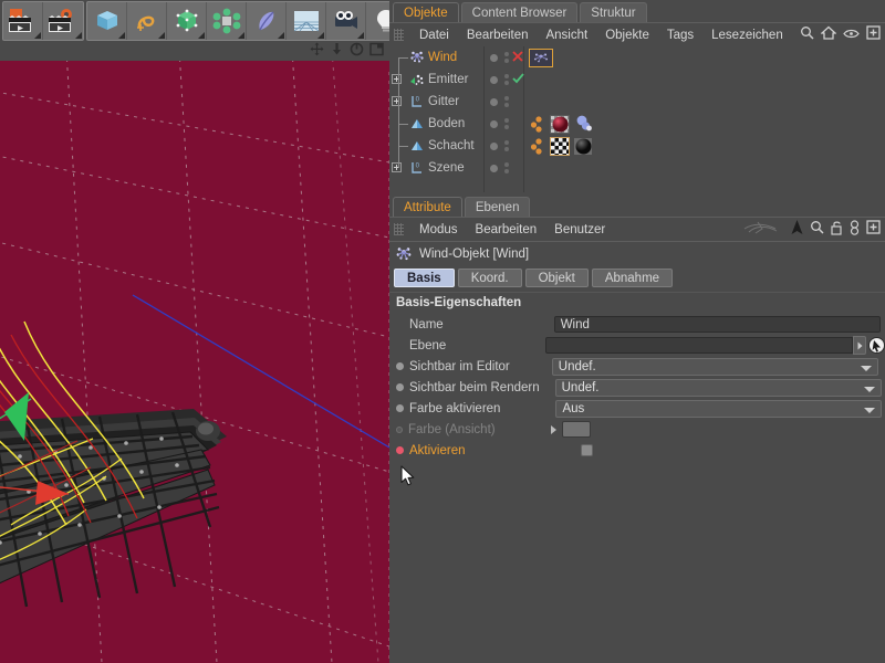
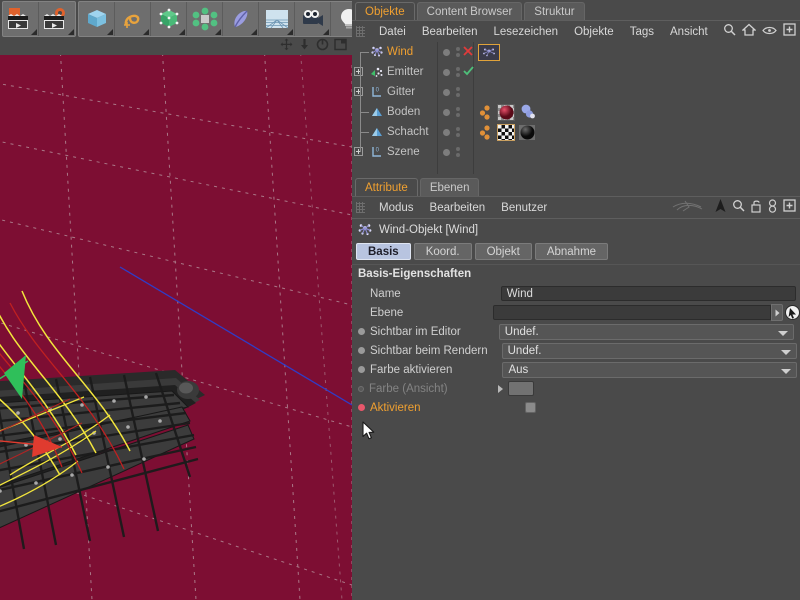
  Objekte
  Content Browser
  Struktur
  Datei
  Bearbeiten
- Ansicht
+ Lesezeichen
  Objekte
  Tags
- Lesezeichen
+ Ansicht
  Wind
  Emitter
  Gitter
  Boden
  Schacht
  Szene
  Attribute
  Ebenen
  Modus
  Bearbeiten
  Benutzer
  Wind-Objekt [Wind]
  Basis
  Koord.
  Objekt
  Abnahme
  Basis-Eigenschaften
  Name
  Wind
  Ebene
  Sichtbar im Editor
  Undef.
  Sichtbar beim Rendern
  Undef.
  Farbe aktivieren
  Aus
  Farbe (Ansicht)
  Aktivieren
